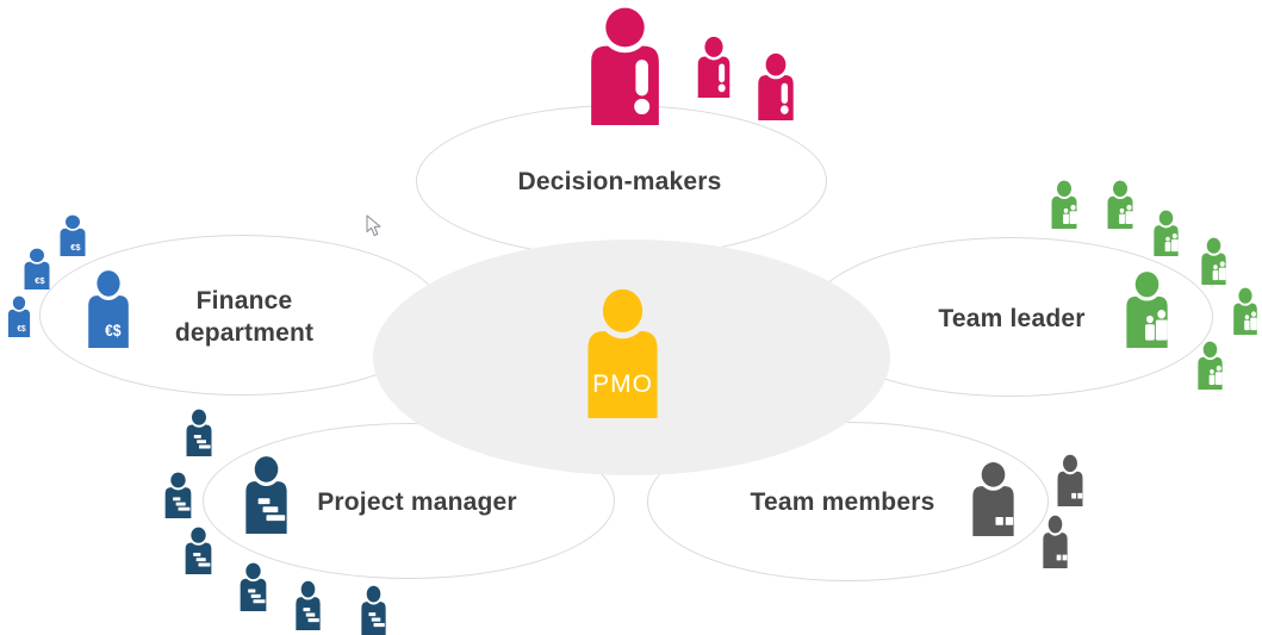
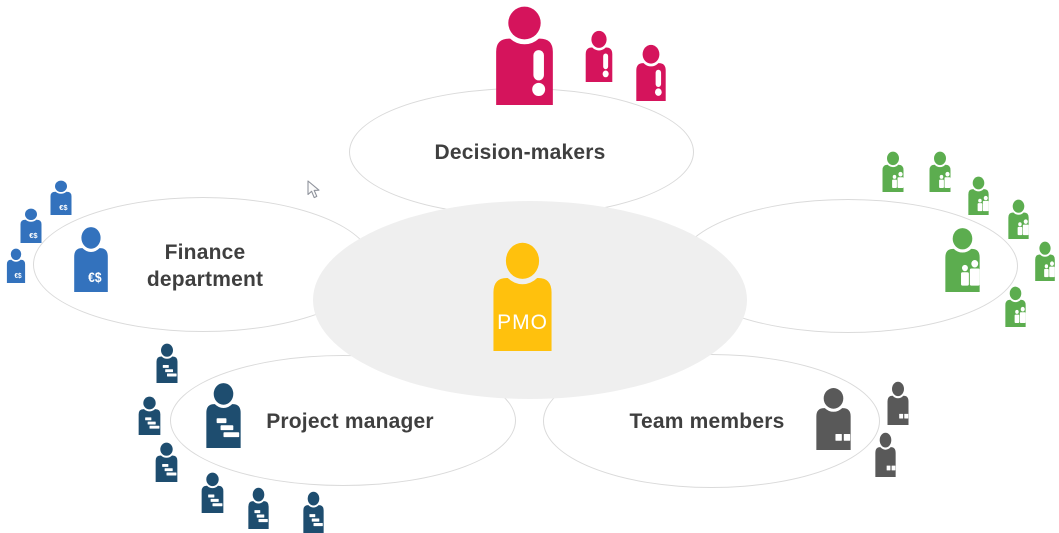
  PMO
  Decision-makers
  Finance
  department
- Team leader
  Project manager
  Team members
